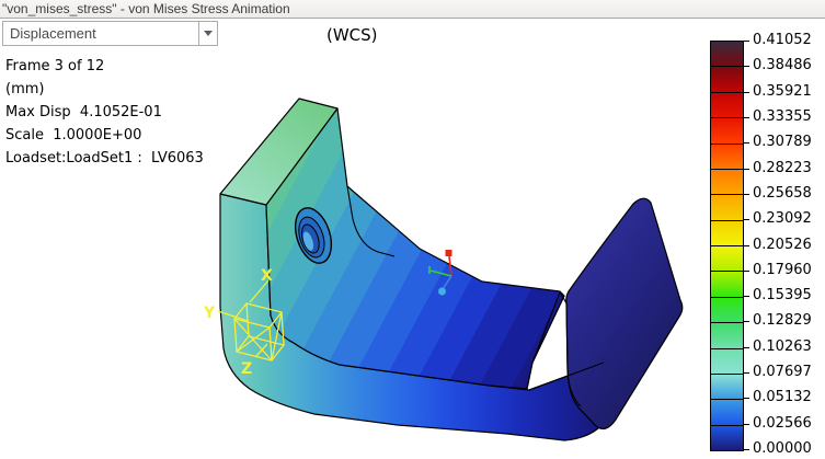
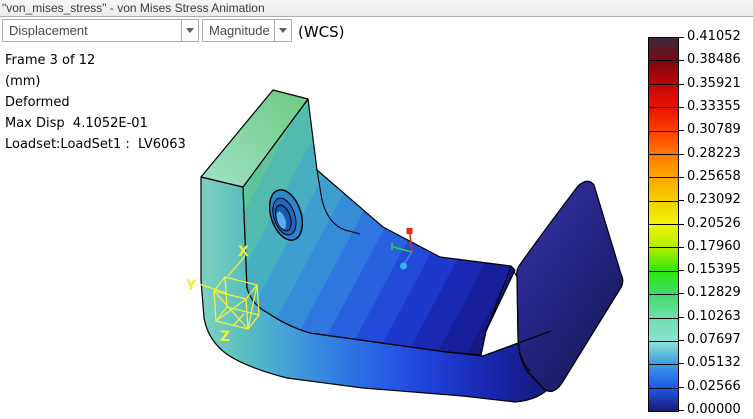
  "von_mises_stress" - von Mises Stress Animation
  Displacement
+ Magnitude
  (WCS)
  Frame 3 of 12
  (mm)
+ Deformed
  Max Disp 4.1052E-01
- Scale 1.0000E+00
  Loadset:LoadSet1 : LV6063
  X
  Y
  Z
  0.41052
  0.38486
  0.35921
  0.33355
  0.30789
  0.28223
  0.25658
  0.23092
  0.20526
  0.17960
  0.15395
  0.12829
  0.10263
  0.07697
  0.05132
  0.02566
  0.00000
